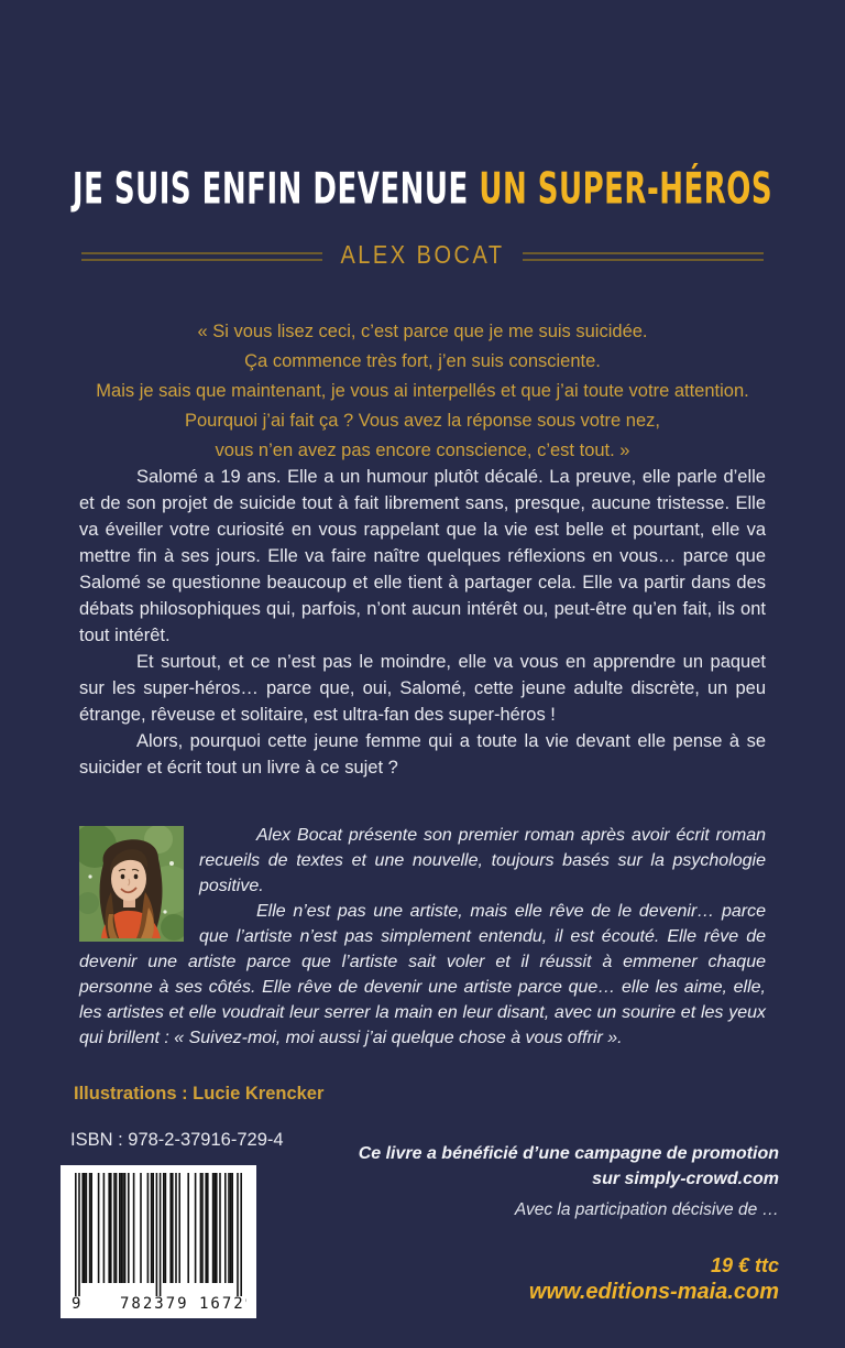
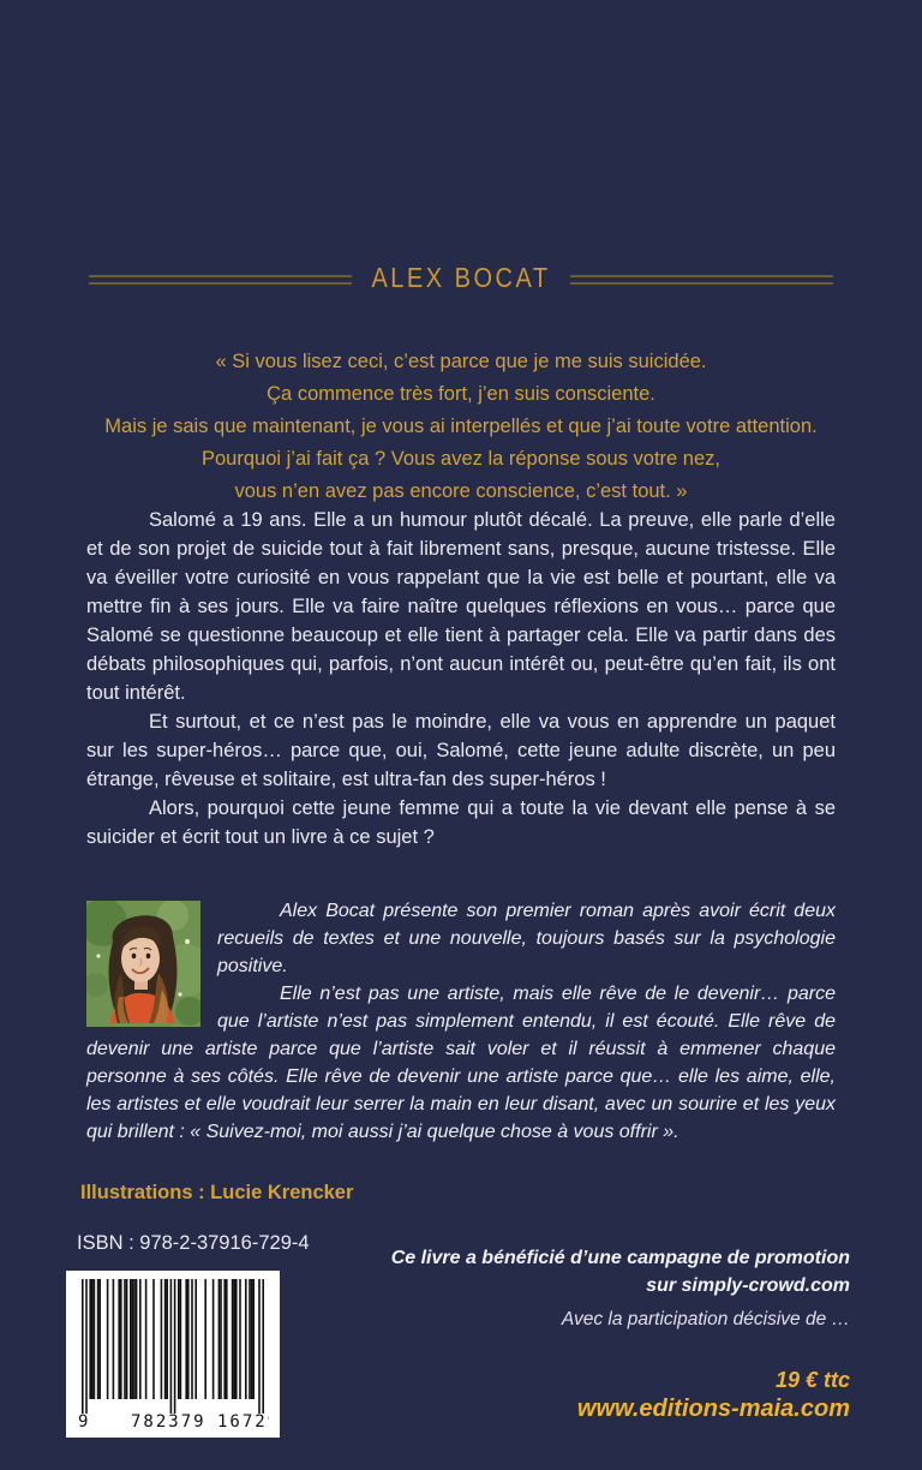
- JE SUIS ENFIN DEVENUE UN SUPER-HÉROS
  ALEX BOCAT
  « Si vous lisez ceci, c’est parce que je me suis suicidée.
  Ça commence très fort, j’en suis consciente.
  Mais je sais que maintenant, je vous ai interpellés et que j’ai toute votre attention.
  Pourquoi j’ai fait ça ? Vous avez la réponse sous votre nez,
  vous n’en avez pas encore conscience, c’est tout. »
  Salomé a 19 ans. Elle a un humour plutôt décalé. La preuve, elle parle d’elle et de son projet de suicide tout à fait librement sans, presque, aucune tristesse. Elle va éveiller votre curiosité en vous rappelant que la vie est belle et pourtant, elle va mettre fin à ses jours. Elle va faire naître quelques réflexions en vous… parce que Salomé se questionne beaucoup et elle tient à partager cela. Elle va partir dans des débats philosophiques qui, parfois, n’ont aucun intérêt ou, peut-être qu’en fait, ils ont tout intérêt.
  Et surtout, et ce n’est pas le moindre, elle va vous en apprendre un paquet sur les super-héros… parce que, oui, Salomé, cette jeune adulte discrète, un peu étrange, rêveuse et solitaire, est ultra-fan des super-héros !
  Alors, pourquoi cette jeune femme qui a toute la vie devant elle pense à se suicider et écrit tout un livre à ce sujet ?
- Alex Bocat présente son premier roman après avoir écrit roman recueils de textes et une nouvelle, toujours basés sur la psychologie positive.
+ Alex Bocat présente son premier roman après avoir écrit deux recueils de textes et une nouvelle, toujours basés sur la psychologie positive.
  Elle n’est pas une artiste, mais elle rêve de le devenir… parce que l’artiste n’est pas simplement entendu, il est écouté. Elle rêve de devenir une artiste parce que l’artiste sait voler et il réussit à emmener chaque personne à ses côtés. Elle rêve de devenir une artiste parce que… elle les aime, elle, les artistes et elle voudrait leur serrer la main en leur disant, avec un sourire et les yeux qui brillent : « Suivez-moi, moi aussi j’ai quelque chose à vous offrir ».
  Illustrations : Lucie Krencker
  ISBN : 978-2-37916-729-4
  9
  782379
  Ce livre a bénéficié d’une campagne de promotion
  sur simply-crowd.com
  Avec la participation décisive de …
  19 € ttc
  www.editions-maia.com
